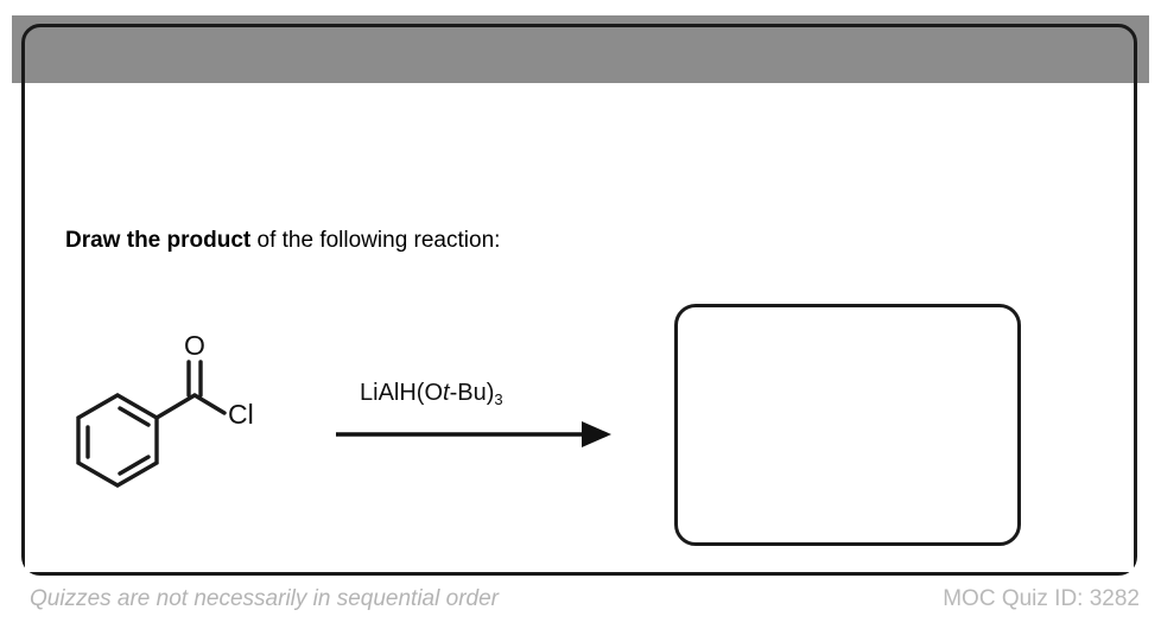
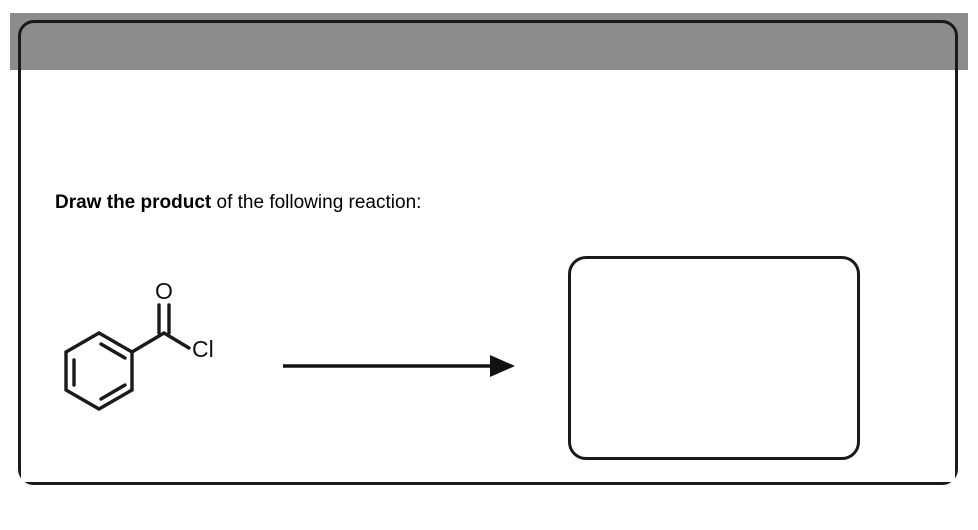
  Draw the product of the following reaction:
  O
  Cl
- LiAlH(Ot-Bu)3
- Quizzes are not necessarily in sequential order
- MOC Quiz ID: 3282
